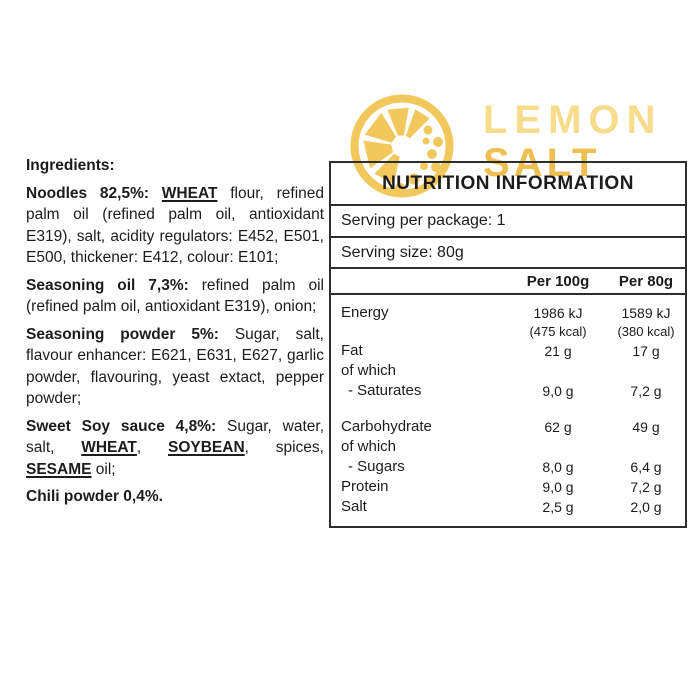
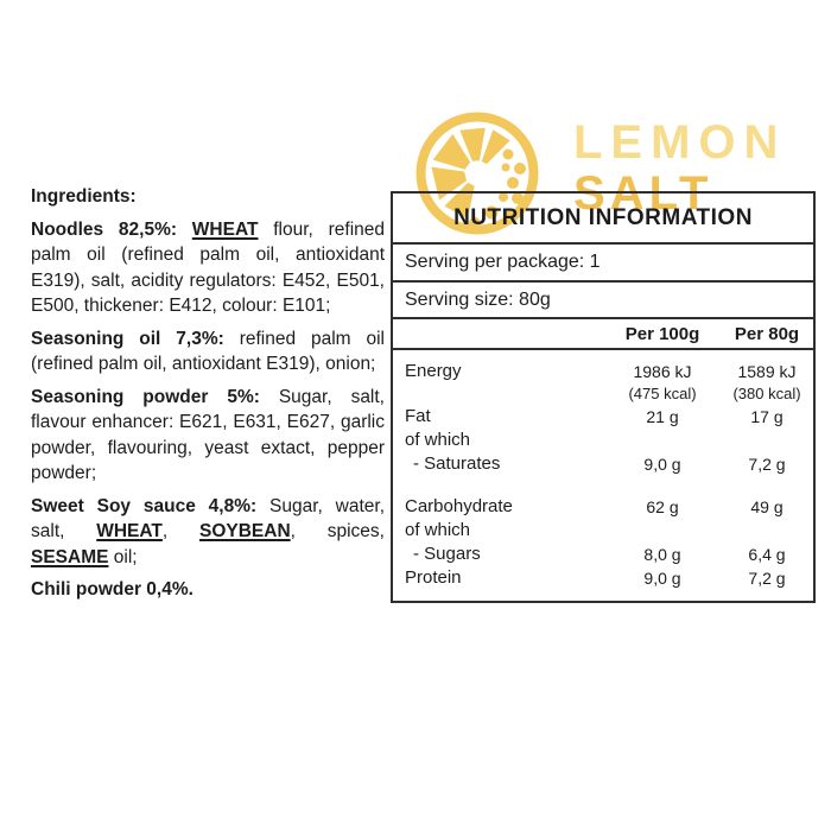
  LEMON
  SALT
  Ingredients:
  Noodles 82,5%: WHEAT flour, refined palm oil (refined palm oil, antioxidant E319), salt, acidity regulators: E452, E501, E500, thickener: E412, colour: E101;
  Seasoning oil 7,3%: refined palm oil (refined palm oil, antioxidant E319), onion;
  Seasoning powder 5%: Sugar, salt, flavour enhancer: E621, E631, E627, garlic powder, flavouring, yeast extact, pepper powder;
  Sweet Soy sauce 4,8%: Sugar, water, salt, WHEAT, SOYBEAN, spices, SESAME oil;
  Chili powder 0,4%.
  NUTRITION INFORMATION
  Serving per package: 1
  Serving size: 80g
  Per 100g
  Per 80g
  Energy
  1986 kJ
  (475 kcal)
  1589 kJ
  (380 kcal)
  Fat
  21 g
  17 g
  of which
  - Saturates
  9,0 g
  7,2 g
  Carbohydrate
  62 g
  49 g
  of which
  - Sugars
  8,0 g
  6,4 g
  Protein
  9,0 g
  7,2 g
- Salt
- 2,5 g
- 2,0 g
